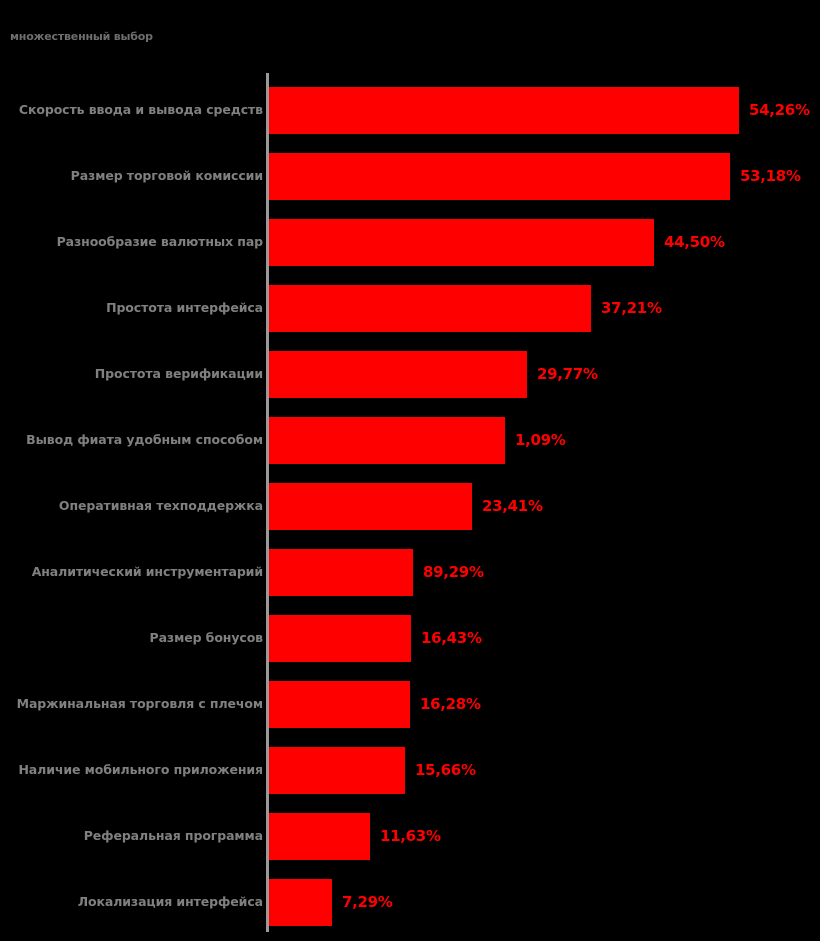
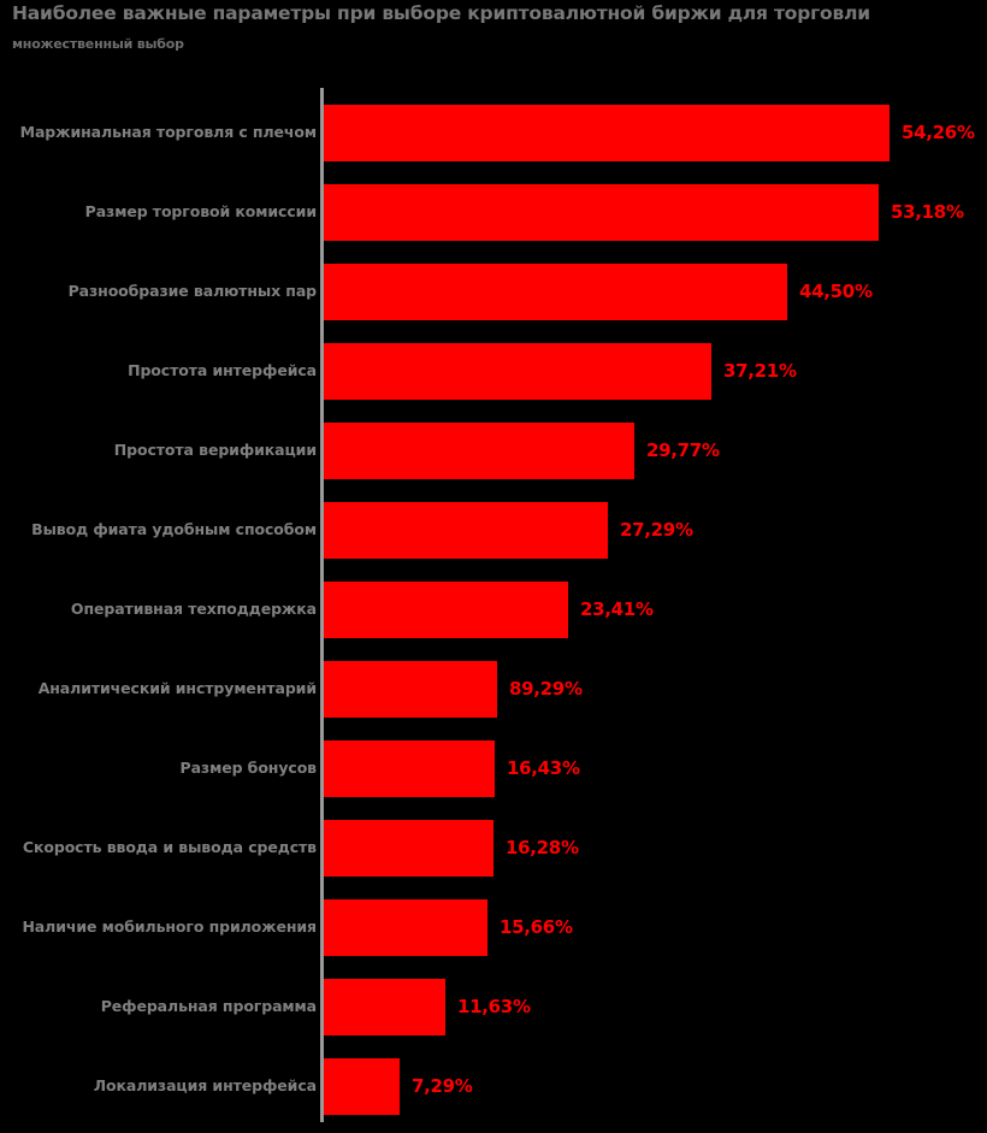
+ Наиболее важные параметры при выборе криптовалютной биржи для торговли
  множественный выбор
- Скорость ввода и вывода средств
+ Маржинальная торговля с плечом
  54,26%
  Размер торговой комиссии
  53,18%
  Разнообразие валютных пар
  44,50%
  Простота интерфейса
  37,21%
  Простота верификации
  29,77%
  Вывод фиата удобным способом
- 1,09%
+ 27,29%
  Оперативная техподдержка
  23,41%
  Аналитический инструментарий
  89,29%
  Размер бонусов
  16,43%
- Маржинальная торговля с плечом
+ Скорость ввода и вывода средств
  16,28%
  Наличие мобильного приложения
  15,66%
  Реферальная программа
  11,63%
  Локализация интерфейса
  7,29%
